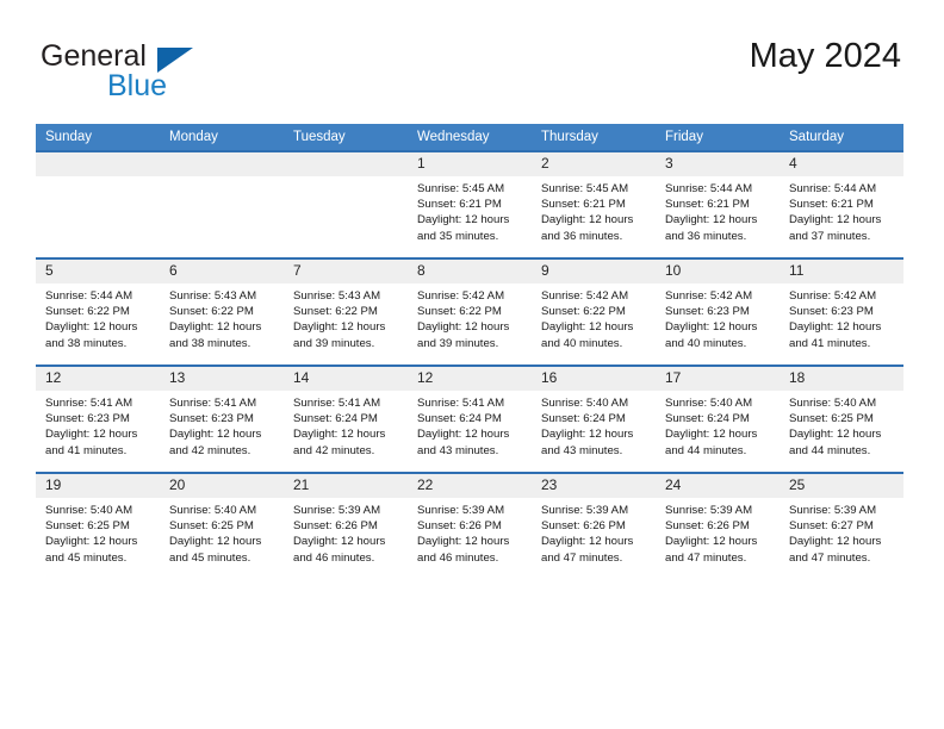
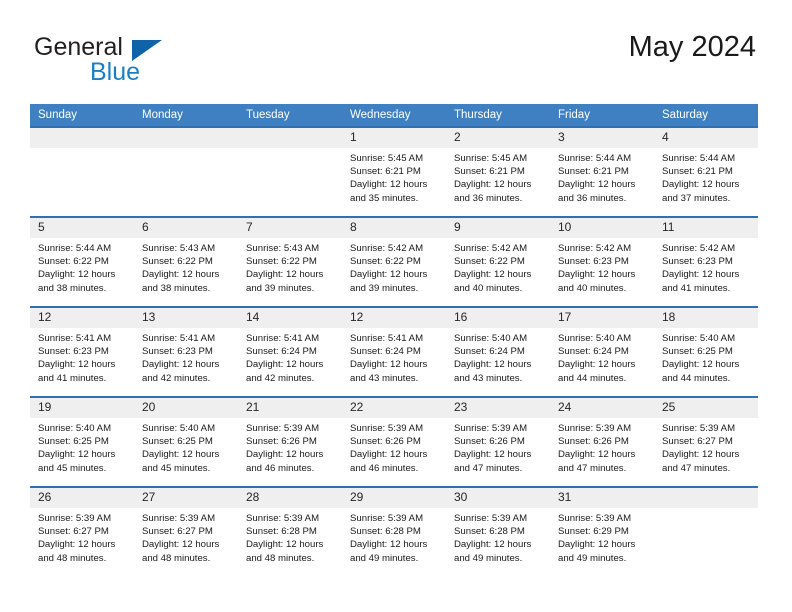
  General
  Blue
  May 2024
  Sunday	Monday	Tuesday	Wednesday	Thursday	Friday	Saturday
  			1Sunrise: 5:45 AMSunset: 6:21 PMDaylight: 12 hoursand 35 minutes.	2Sunrise: 5:45 AMSunset: 6:21 PMDaylight: 12 hoursand 36 minutes.	3Sunrise: 5:44 AMSunset: 6:21 PMDaylight: 12 hoursand 36 minutes.	4Sunrise: 5:44 AMSunset: 6:21 PMDaylight: 12 hoursand 37 minutes.
  5Sunrise: 5:44 AMSunset: 6:22 PMDaylight: 12 hoursand 38 minutes.	6Sunrise: 5:43 AMSunset: 6:22 PMDaylight: 12 hoursand 38 minutes.	7Sunrise: 5:43 AMSunset: 6:22 PMDaylight: 12 hoursand 39 minutes.	8Sunrise: 5:42 AMSunset: 6:22 PMDaylight: 12 hoursand 39 minutes.	9Sunrise: 5:42 AMSunset: 6:22 PMDaylight: 12 hoursand 40 minutes.	10Sunrise: 5:42 AMSunset: 6:23 PMDaylight: 12 hoursand 40 minutes.	11Sunrise: 5:42 AMSunset: 6:23 PMDaylight: 12 hoursand 41 minutes.
  12Sunrise: 5:41 AMSunset: 6:23 PMDaylight: 12 hoursand 41 minutes.	13Sunrise: 5:41 AMSunset: 6:23 PMDaylight: 12 hoursand 42 minutes.	14Sunrise: 5:41 AMSunset: 6:24 PMDaylight: 12 hoursand 42 minutes.	12Sunrise: 5:41 AMSunset: 6:24 PMDaylight: 12 hoursand 43 minutes.	16Sunrise: 5:40 AMSunset: 6:24 PMDaylight: 12 hoursand 43 minutes.	17Sunrise: 5:40 AMSunset: 6:24 PMDaylight: 12 hoursand 44 minutes.	18Sunrise: 5:40 AMSunset: 6:25 PMDaylight: 12 hoursand 44 minutes.
  19Sunrise: 5:40 AMSunset: 6:25 PMDaylight: 12 hoursand 45 minutes.	20Sunrise: 5:40 AMSunset: 6:25 PMDaylight: 12 hoursand 45 minutes.	21Sunrise: 5:39 AMSunset: 6:26 PMDaylight: 12 hoursand 46 minutes.	22Sunrise: 5:39 AMSunset: 6:26 PMDaylight: 12 hoursand 46 minutes.	23Sunrise: 5:39 AMSunset: 6:26 PMDaylight: 12 hoursand 47 minutes.	24Sunrise: 5:39 AMSunset: 6:26 PMDaylight: 12 hoursand 47 minutes.	25Sunrise: 5:39 AMSunset: 6:27 PMDaylight: 12 hoursand 47 minutes.
+ 26Sunrise: 5:39 AMSunset: 6:27 PMDaylight: 12 hoursand 48 minutes.	27Sunrise: 5:39 AMSunset: 6:27 PMDaylight: 12 hoursand 48 minutes.	28Sunrise: 5:39 AMSunset: 6:28 PMDaylight: 12 hoursand 48 minutes.	29Sunrise: 5:39 AMSunset: 6:28 PMDaylight: 12 hoursand 49 minutes.	30Sunrise: 5:39 AMSunset: 6:28 PMDaylight: 12 hoursand 49 minutes.	31Sunrise: 5:39 AMSunset: 6:29 PMDaylight: 12 hoursand 49 minutes.
